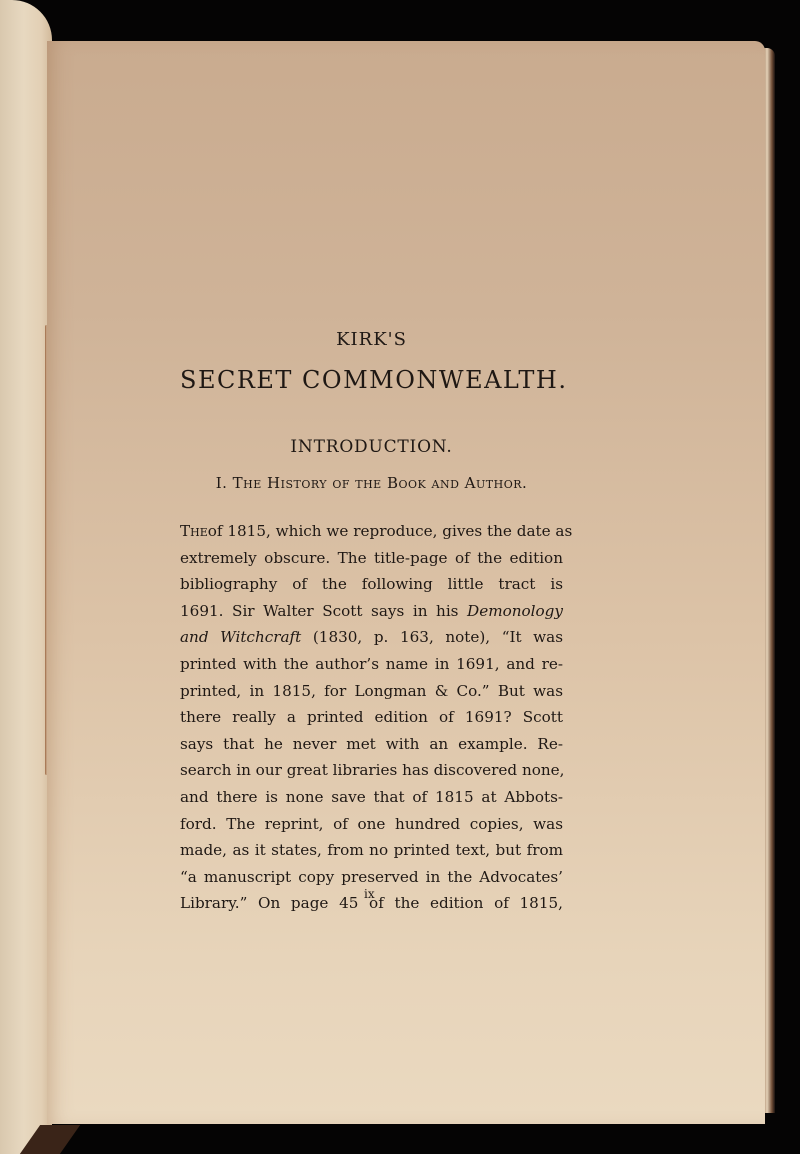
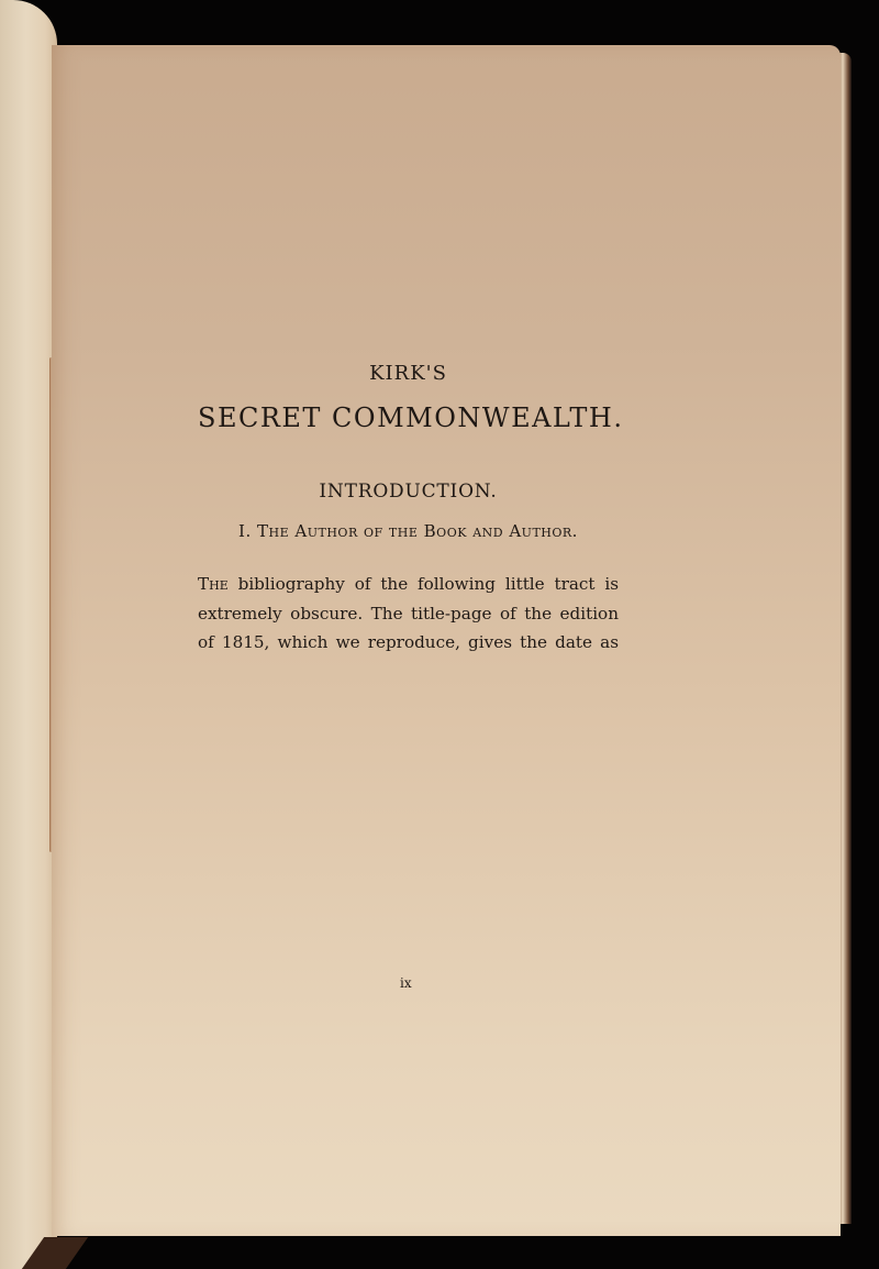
  KIRK'S
  SECRET COMMONWEALTH.
  INTRODUCTION.
- I. The History of the Book and Author.
+ I. The Author of the Book and Author.
- Theof 1815, which we reproduce, gives the date as
+ The bibliography of the following little tract is
  extremely obscure. The title-page of the edition
- bibliography of the following little tract is
+ of 1815, which we reproduce, gives the date as
- 1691. Sir Walter Scott says in his Demonology
- and Witchcraft (1830, p. 163, note), “It was
- printed with the author’s name in 1691, and re-
- printed, in 1815, for Longman & Co.” But was
- there really a printed edition of 1691? Scott
- says that he never met with an example. Re-
- search in our great libraries has discovered none,
- and there is none save that of 1815 at Abbots-
- ford. The reprint, of one hundred copies, was
- made, as it states, from no printed text, but from
- “a manuscript copy preserved in the Advocates’
- Library.” On page 45 of the edition of 1815,
  ix
